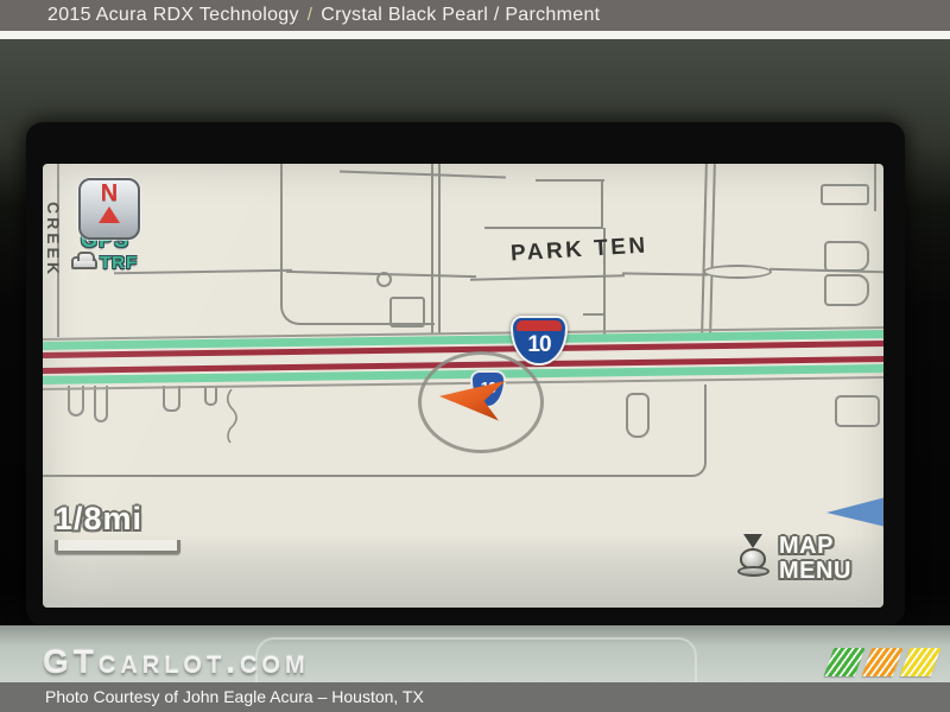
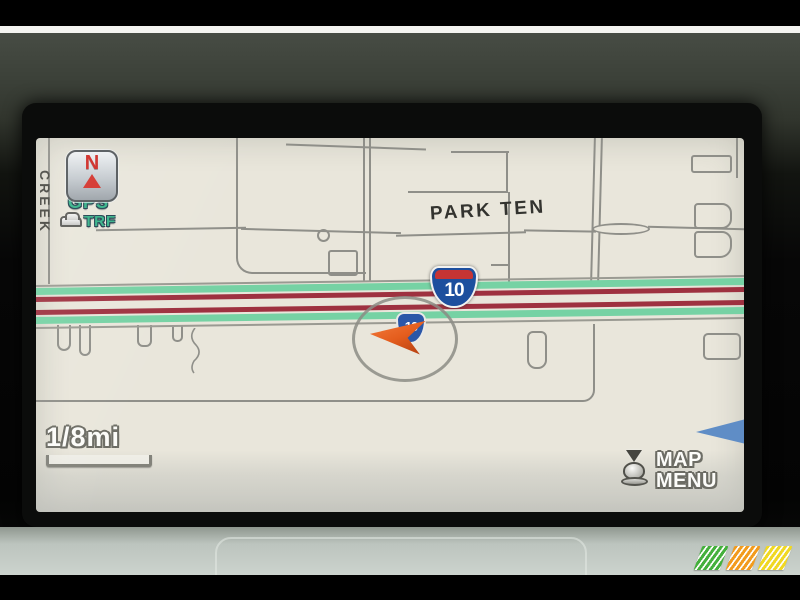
- 2015 Acura RDX Technology / Crystal Black Pearl / Parchment
- GTcarlot.com
- Photo Courtesy of John Eagle Acura – Houston, TX
